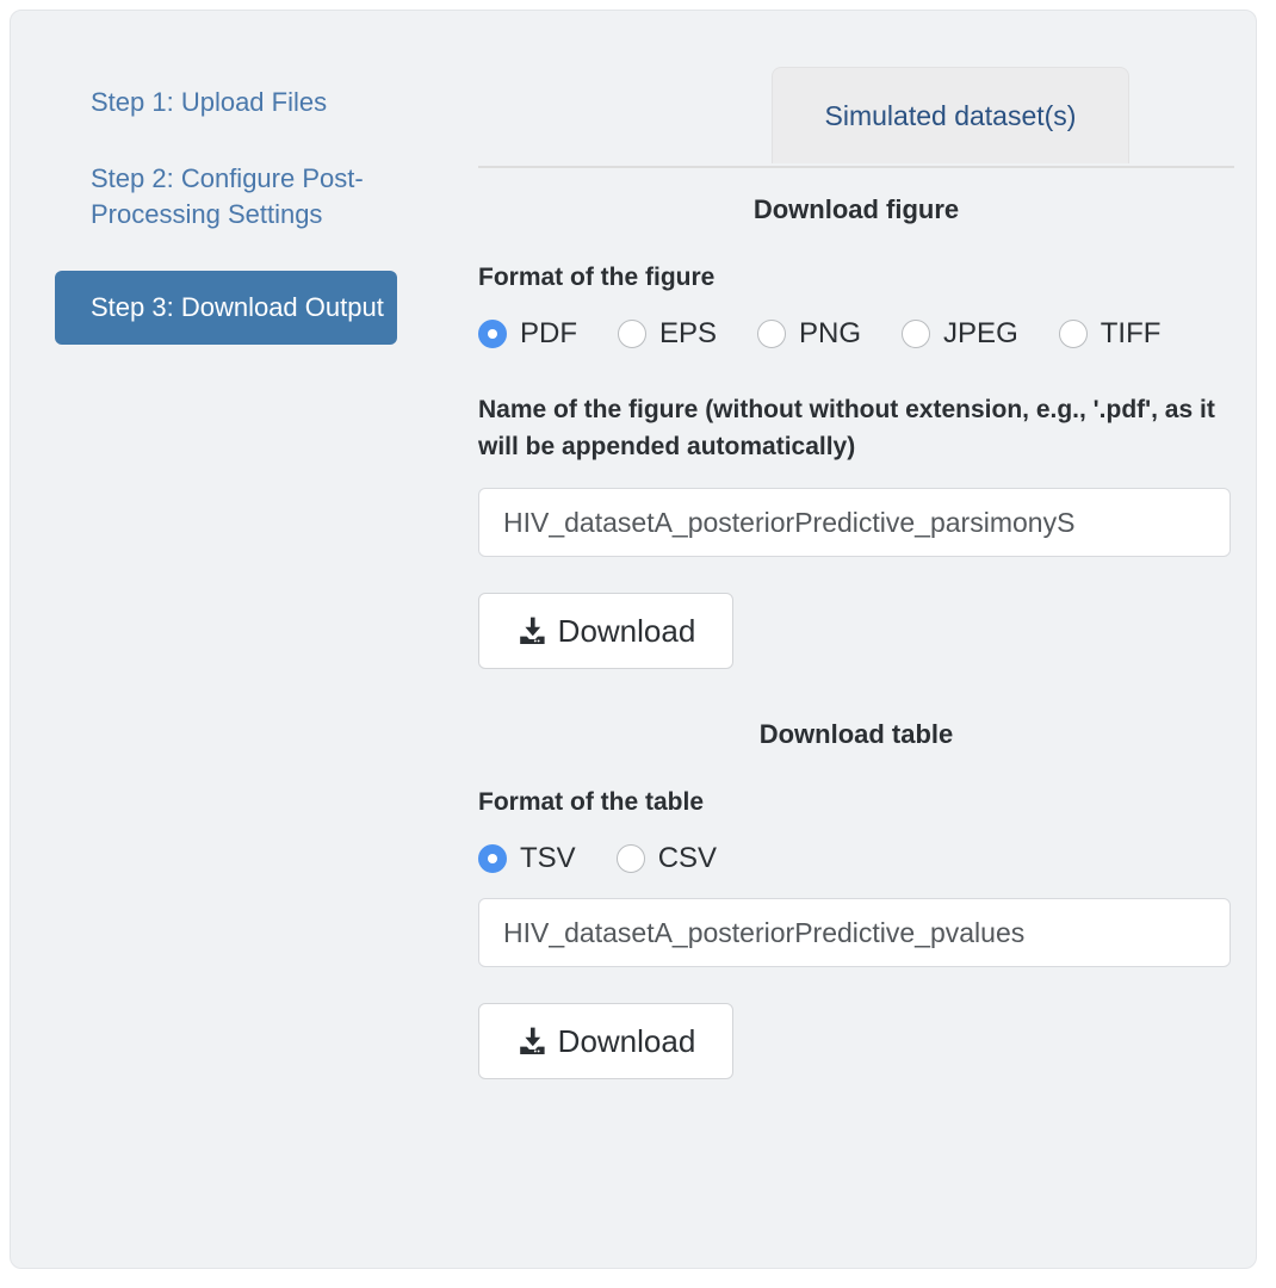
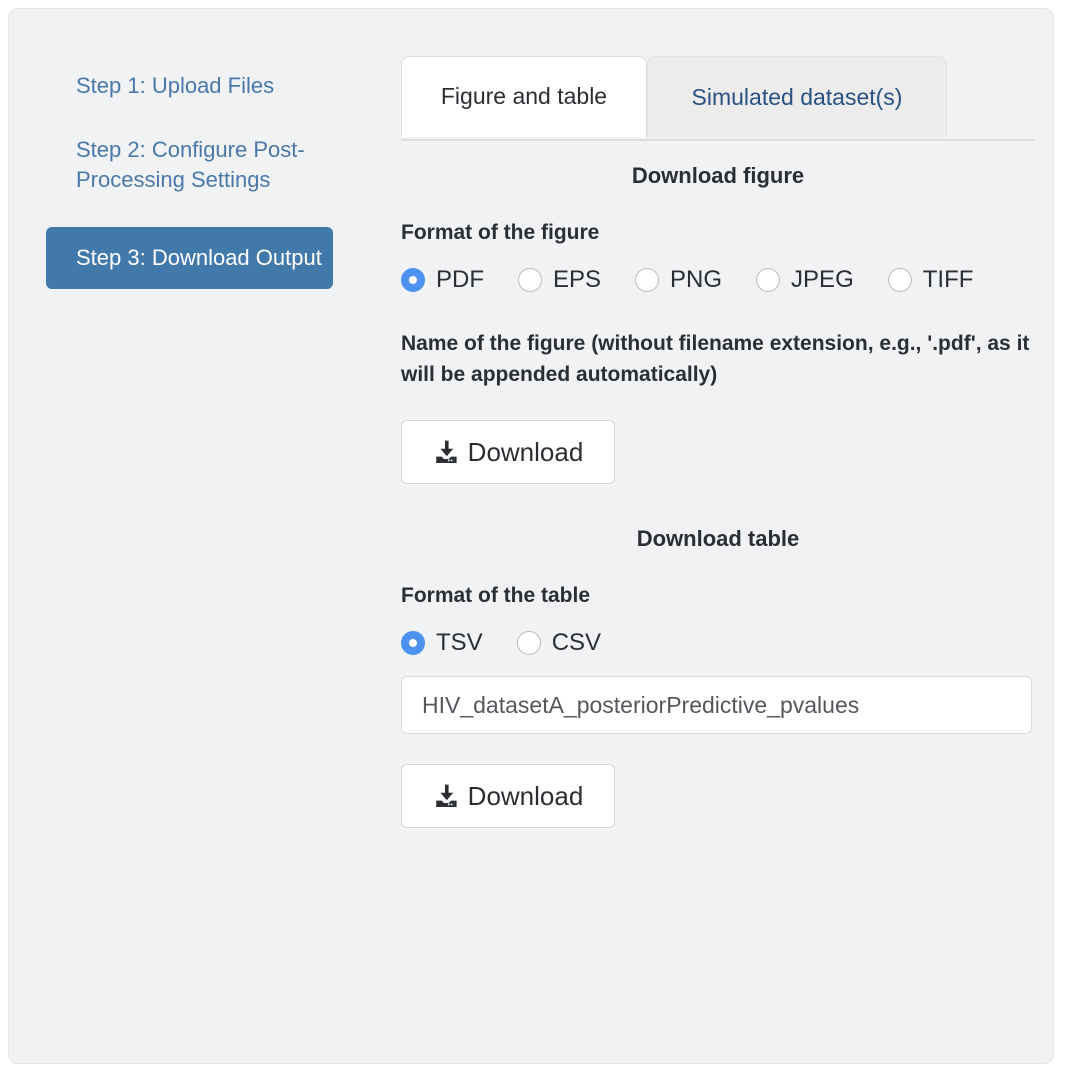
  Step 1: Upload Files
  Step 2: Configure Post-Processing Settings
  Step 3: Download Output
+ Figure and table
  Simulated dataset(s)
  Download figure
  Format of the figure
  PDF
  EPS
  PNG
  JPEG
  TIFF
- Name of the figure (without without extension, e.g., '.pdf', as it will be appended automatically)
+ Name of the figure (without filename extension, e.g., '.pdf', as it will be appended automatically)
- HIV_datasetA_posteriorPredictive_parsimonyS
  Download
  Download table
  Format of the table
  TSV
  CSV
  HIV_datasetA_posteriorPredictive_pvalues
  Download
